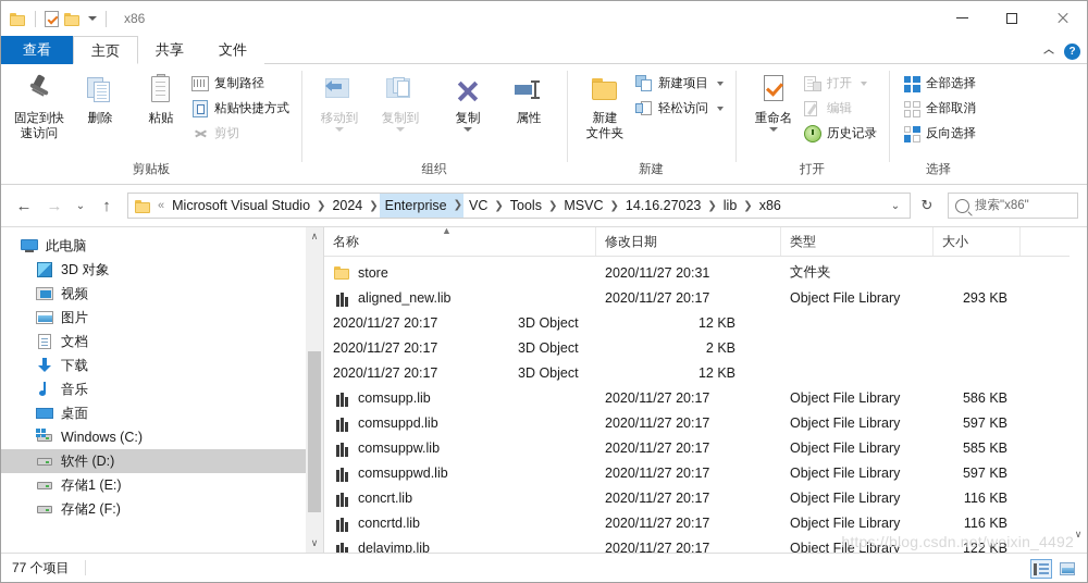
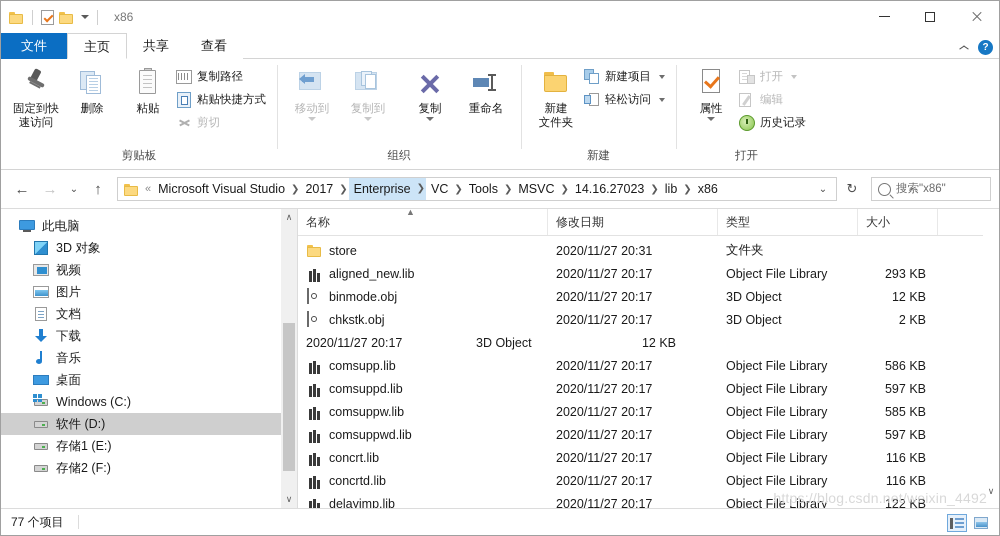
  x86
- 查看
+ 文件
  主页
  共享
- 文件
+ 查看
  ?
  固定到快
  速访问
  删除
  粘贴
  复制路径
  粘贴快捷方式
  剪切
  剪贴板
  移动到
  复制到
  复制
- 属性
+ 重命名
  组织
  新建
  文件夹
  新建项目
  轻松访问
  新建
- 重命名
+ 属性
  打开
  编辑
  历史记录
  打开
- 全部选择
- 全部取消
- 反向选择
- 选择
  ←
  →
  ⌄
  ↑
  «
  Microsoft Visual Studio
  ❯
- 2024
+ 2017
  ❯
  Enterprise
  ❯
  VC
  ❯
  Tools
  ❯
  MSVC
  ❯
  14.16.27023
  ❯
  lib
  ❯
  x86
  ⌄
  ↻
  搜索"x86"
  此电脑
  3D 对象
  视频
  图片
  文档
  下载
  音乐
  桌面
  Windows (C:)
  软件 (D:)
  存储1 (E:)
  存储2 (F:)
  ∧
  ∨
  名称
  修改日期
  类型
  大小
  ▲
  store
  2020/11/27 20:31
  文件夹
  aligned_new.lib
  2020/11/27 20:17
  Object File Library
  293 KB
+ binmode.obj
  2020/11/27 20:17
  3D Object
  12 KB
+ chkstk.obj
  2020/11/27 20:17
  3D Object
  2 KB
  2020/11/27 20:17
  3D Object
  12 KB
  comsupp.lib
  2020/11/27 20:17
  Object File Library
  586 KB
  comsuppd.lib
  2020/11/27 20:17
  Object File Library
  597 KB
  comsuppw.lib
  2020/11/27 20:17
  Object File Library
  585 KB
  comsuppwd.lib
  2020/11/27 20:17
  Object File Library
  597 KB
  concrt.lib
  2020/11/27 20:17
  Object File Library
  116 KB
  concrtd.lib
  2020/11/27 20:17
  Object File Library
  116 KB
  delayimp.lib
  2020/11/27 20:17
  Object File Library
  122 KB
  ∨
  https://blog.csdn.net/weixin_4492
  77 个项目
